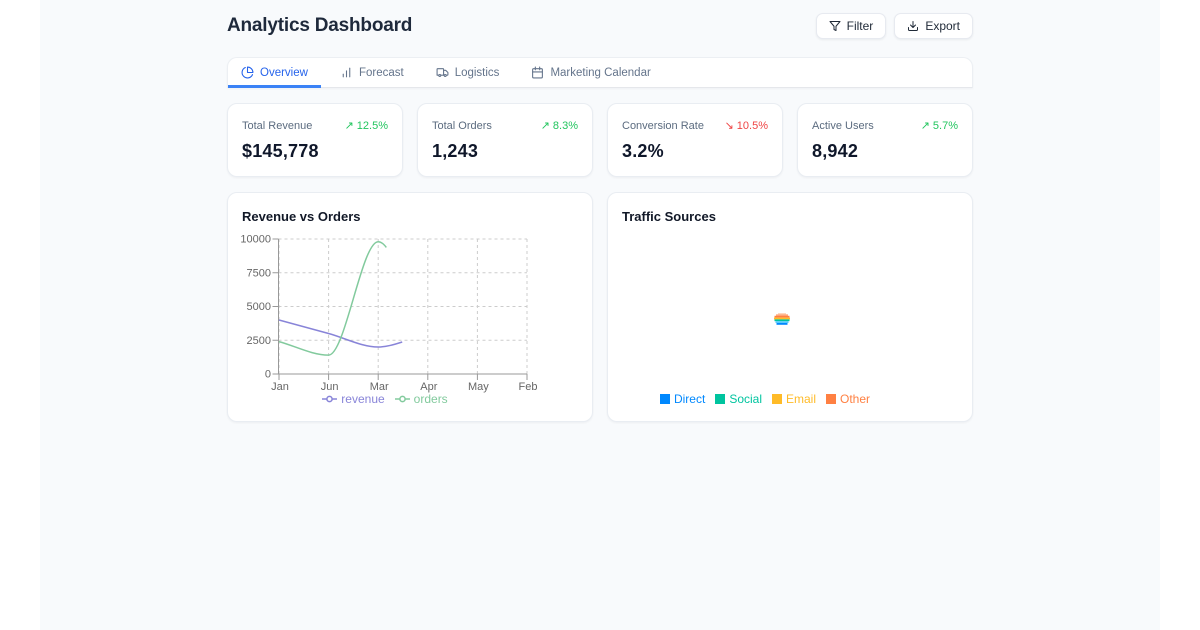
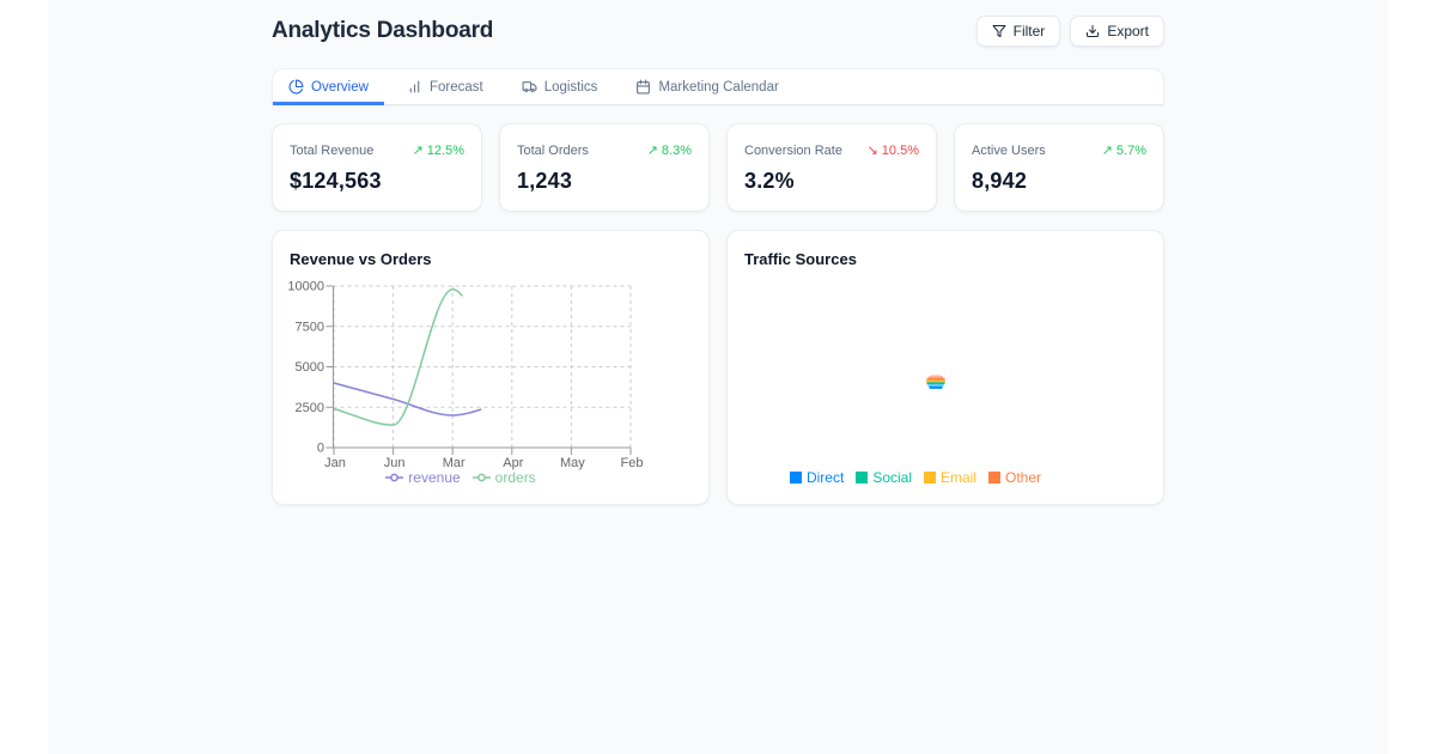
  Analytics Dashboard
  Filter
  Export
  Overview
  Forecast
  Logistics
  Marketing Calendar
  Total Revenue
  ↗
  12.5%
- $145,778
+ $124,563
  Total Orders
  ↗
  8.3%
  1,243
  Conversion Rate
  ↘
  10.5%
  3.2%
  Active Users
  ↗
  5.7%
  8,942
  Revenue vs Orders
  0
  2500
  5000
  7500
  10000
  Jan
  Jun
  Mar
  Apr
  May
  Feb
  revenue
  orders
  Traffic Sources
  Direct
  Social
  Email
  Other
